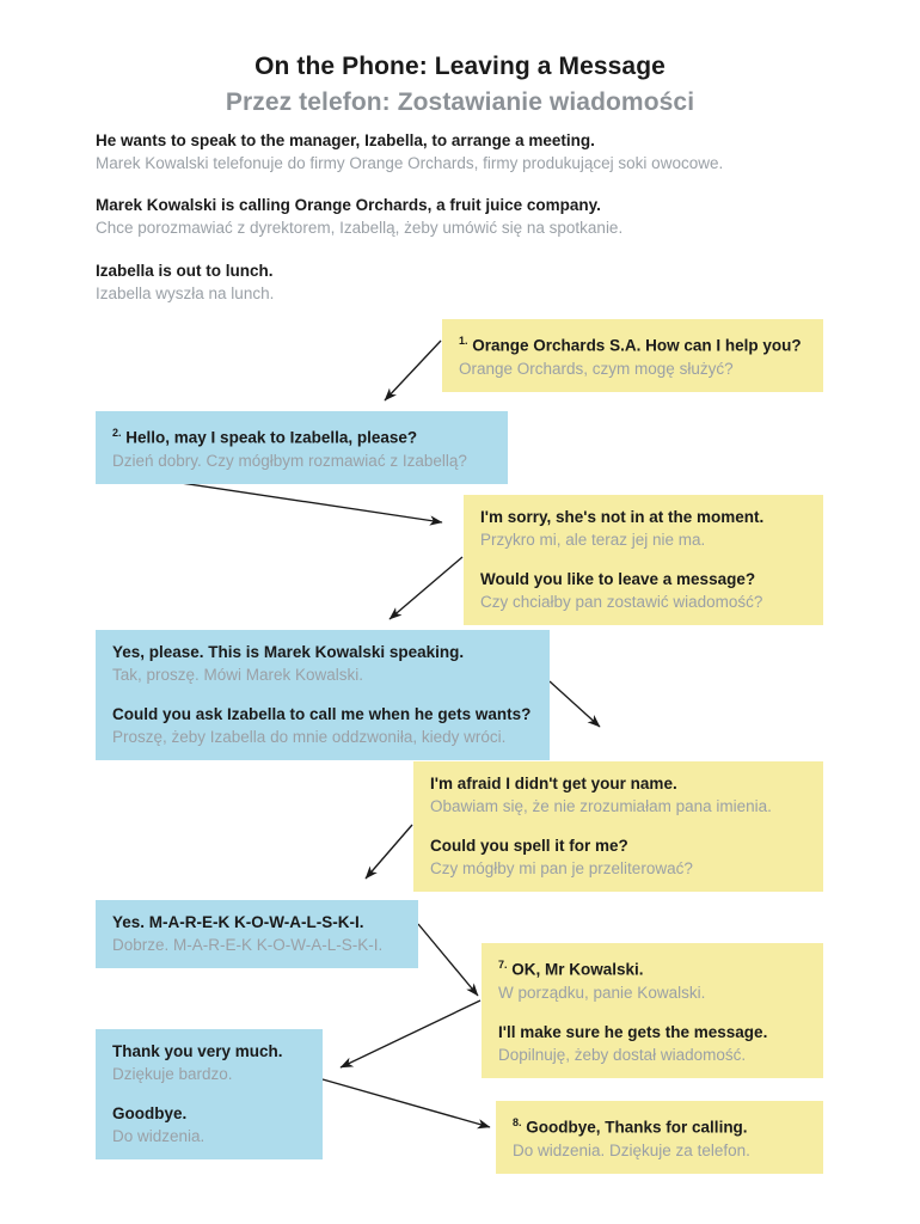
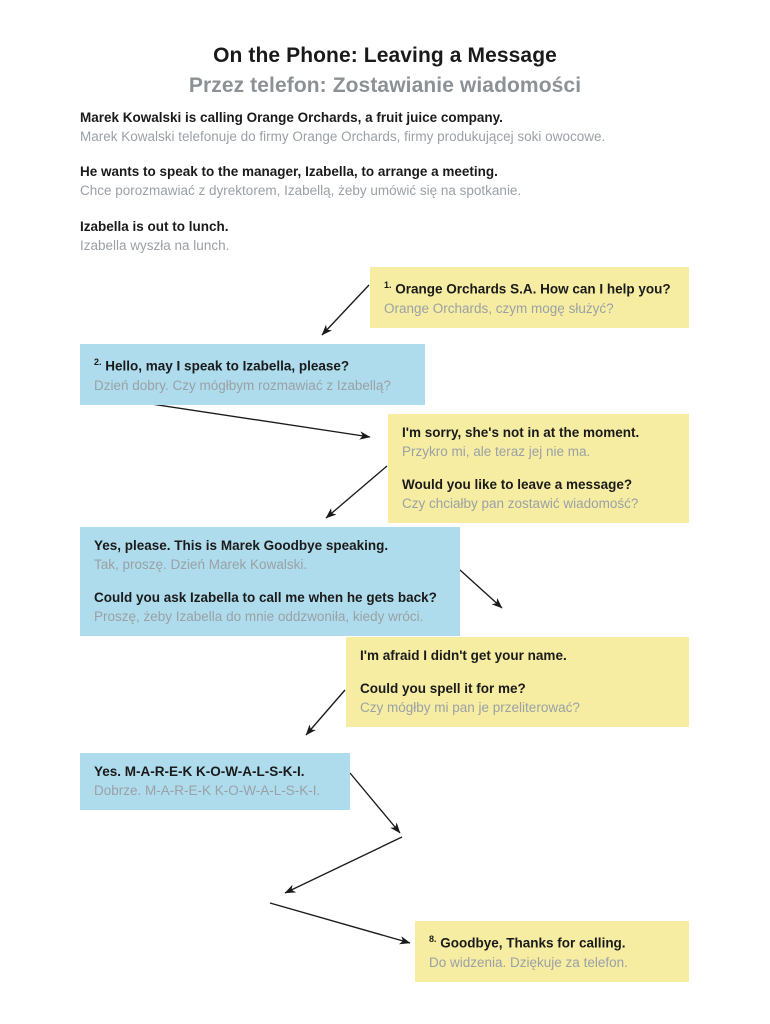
  On the Phone: Leaving a Message
  Przez telefon: Zostawianie wiadomości
- He wants to speak to the manager, Izabella, to arrange a meeting.
+ Marek Kowalski is calling Orange Orchards, a fruit juice company.
  Marek Kowalski telefonuje do firmy Orange Orchards, firmy produkującej soki owocowe.
- Marek Kowalski is calling Orange Orchards, a fruit juice company.
+ He wants to speak to the manager, Izabella, to arrange a meeting.
  Chce porozmawiać z dyrektorem, Izabellą, żeby umówić się na spotkanie.
  Izabella is out to lunch.
  Izabella wyszła na lunch.
  1. Orange Orchards S.A. How can I help you?
  Orange Orchards, czym mogę służyć?
  2. Hello, may I speak to Izabella, please?
  Dzień dobry. Czy mógłbym rozmawiać z Izabellą?
  I'm sorry, she's not in at the moment.
  Przykro mi, ale teraz jej nie ma.
  Would you like to leave a message?
  Czy chciałby pan zostawić wiadomość?
- Yes, please. This is Marek Kowalski speaking.
+ Yes, please. This is Marek Goodbye speaking.
- Tak, proszę. Mówi Marek Kowalski.
+ Tak, proszę. Dzień Marek Kowalski.
- Could you ask Izabella to call me when he gets wants?
+ Could you ask Izabella to call me when he gets back?
  Proszę, żeby Izabella do mnie oddzwoniła, kiedy wróci.
  I'm afraid I didn't get your name.
- Obawiam się, że nie zrozumiałam pana imienia.
  Could you spell it for me?
  Czy mógłby mi pan je przeliterować?
  Yes. M-A-R-E-K K-O-W-A-L-S-K-I.
  Dobrze. M-A-R-E-K K-O-W-A-L-S-K-I.
- 7. OK, Mr Kowalski.
- W porządku, panie Kowalski.
- I'll make sure he gets the message.
- Dopilnuję, żeby dostał wiadomość.
- Thank you very much.
- Dziękuje bardzo.
- Goodbye.
- Do widzenia.
  8. Goodbye, Thanks for calling.
  Do widzenia. Dziękuje za telefon.
